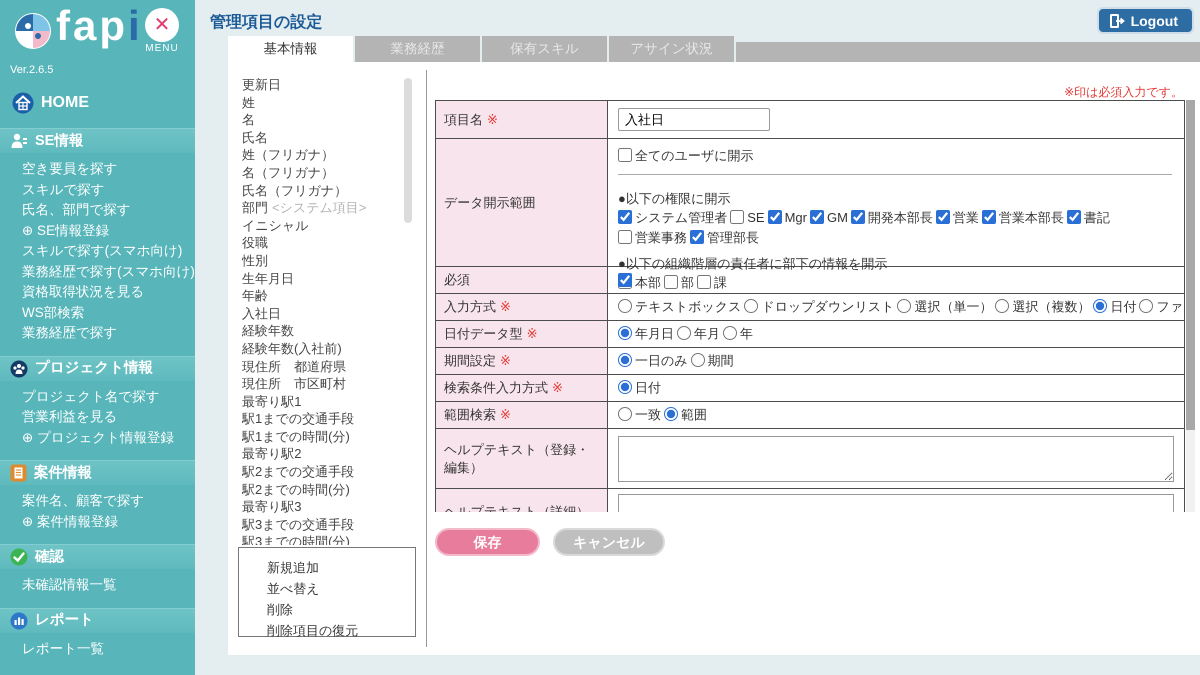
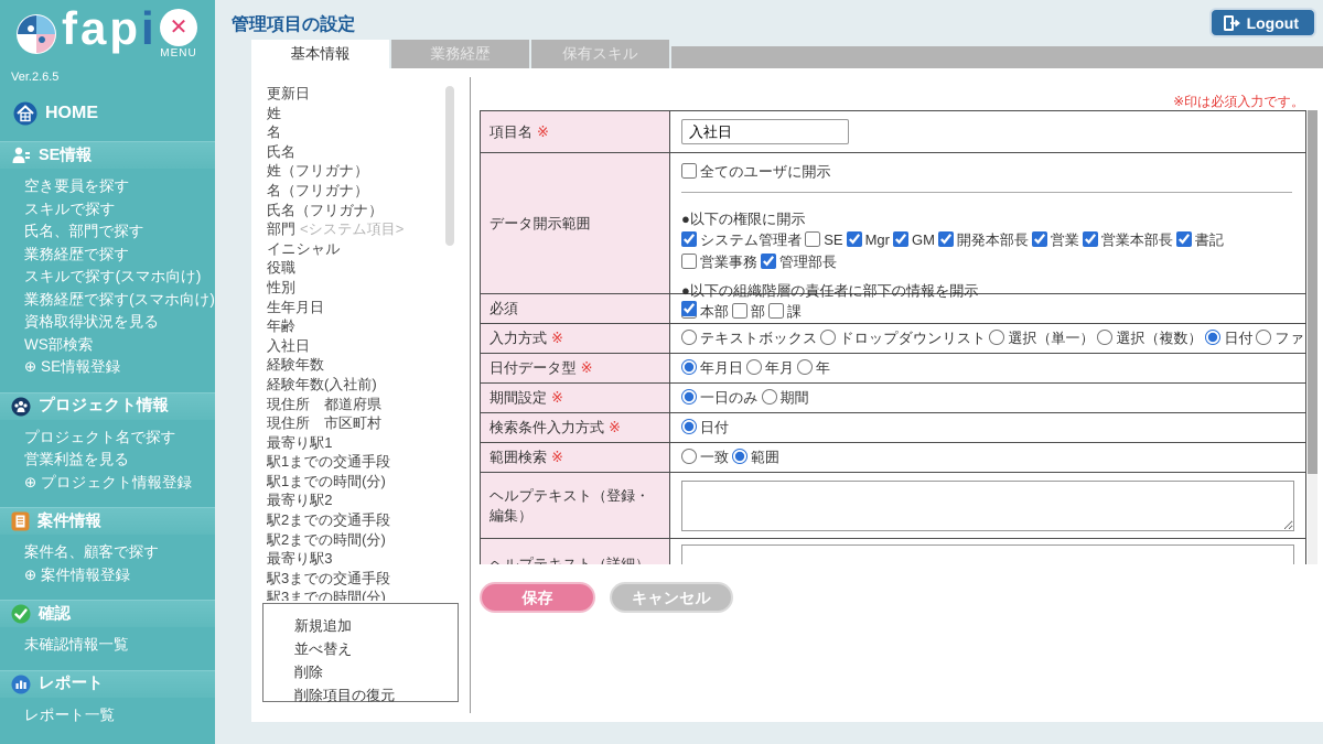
  fapi
  ✕
  MENU
  Ver.2.6.5
  HOME
  SE情報
  空き要員を探す
  スキルで探す
  氏名、部門で探す
- ⊕ SE情報登録
+ 業務経歴で探す
  スキルで探す(スマホ向け)
  業務経歴で探す(スマホ向け)
  資格取得状況を見る
  WS部検索
- 業務経歴で探す
+ ⊕ SE情報登録
  プロジェクト情報
  プロジェクト名で探す
  営業利益を見る
  ⊕ プロジェクト情報登録
  案件情報
  案件名、顧客で探す
  ⊕ 案件情報登録
  確認
  未確認情報一覧
  レポート
  レポート一覧
  管理項目の設定
  Logout
  基本情報
  業務経歴
  保有スキル
- アサイン状況
  更新日
  姓
  名
  氏名
  姓（フリガナ）
  名（フリガナ）
  氏名（フリガナ）
  部門 <システム項目>
  イニシャル
  役職
  性別
  生年月日
  年齢
  入社日
  経験年数
  経験年数(入社前)
  現住所 都道府県
  現住所 市区町村
  最寄り駅1
  駅1までの交通手段
  駅1までの時間(分)
  最寄り駅2
  駅2までの交通手段
  駅2までの時間(分)
  最寄り駅3
  駅3までの交通手段
  駅3までの時間(分)
  新規追加
  並べ替え
  削除
  削除項目の復元
  ※印は必須入力です。
  項目名
  ※
  入社日
  データ開示範囲
  全てのユーザに開示
  ●以下の権限に開示
  システム管理者 SE Mgr GM 開発本部長 営業 営業本部長 書記営業事務 管理部長
  ●以下の組織階層の責任者に部下の情報を開示
  本部 部 課
  必須
  入力方式
  ※
  テキストボックス
  ドロップダウンリスト
  選択（単一）
  選択（複数）
  日付
  日付データ型
  ※
  年月日
  年月
  年
  期間設定
  ※
  一日のみ
  期間
  検索条件入力方式
  ※
  日付
  範囲検索
  ※
  一致
  範囲
  ヘルプテキスト（登録・編集）
  ヘルプテキスト（詳細）
  保存
  キャンセル
